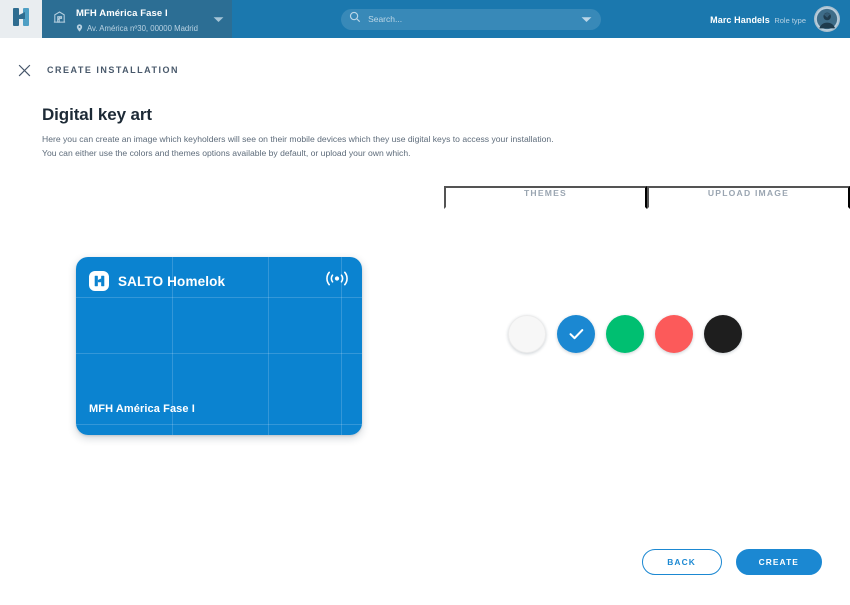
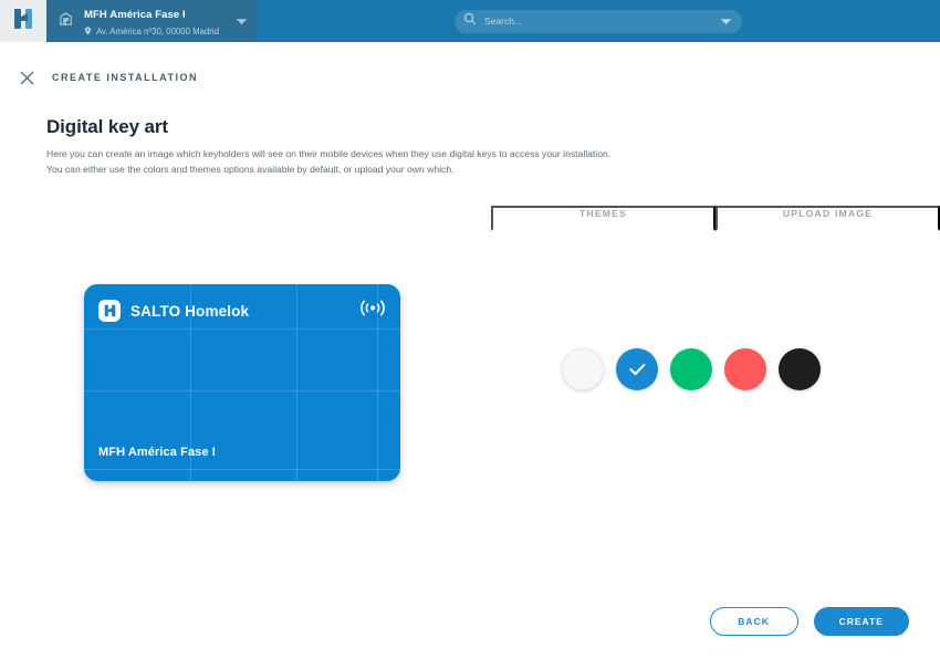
  MFH América Fase I
  Av. América nº30, 00000 Madrid
  Search...
- Marc Handels Role type
  CREATE INSTALLATION
  Digital key art
- Here you can create an image which keyholders will see on their mobile devices which they use digital keys to access your installation.
+ Here you can create an image which keyholders will see on their mobile devices when they use digital keys to access your installation.
  You can either use the colors and themes options available by default, or upload your own which.
  THEMES
  UPLOAD IMAGE
  SALTO Homelok
  MFH América Fase I
  BACK
  CREATE
